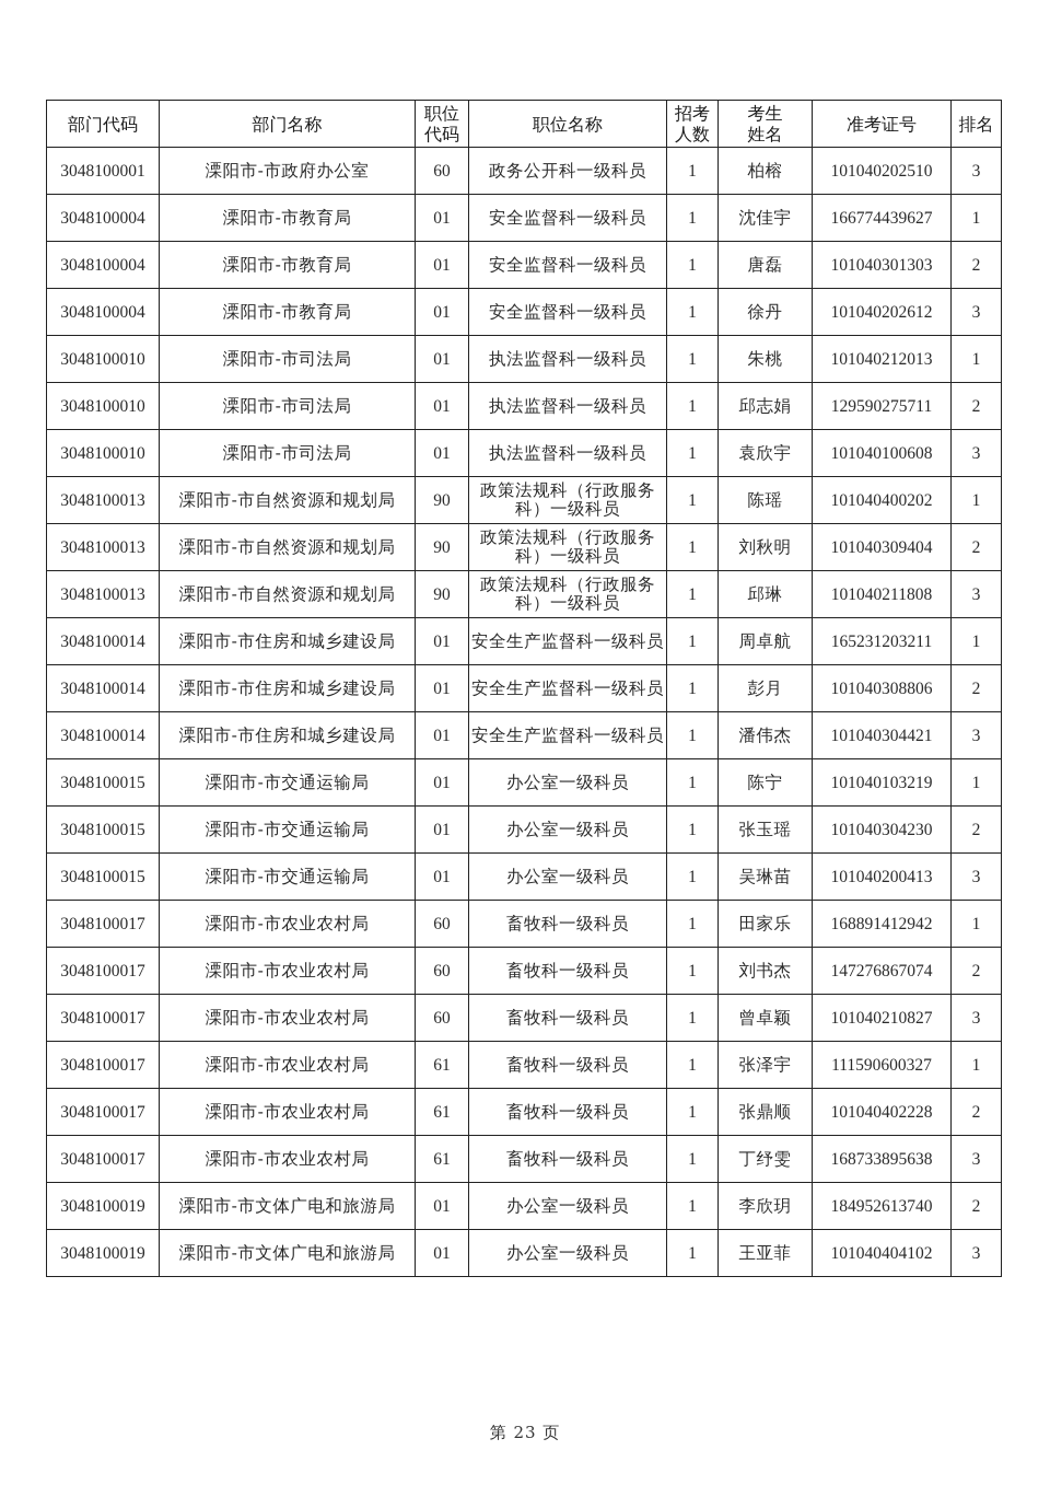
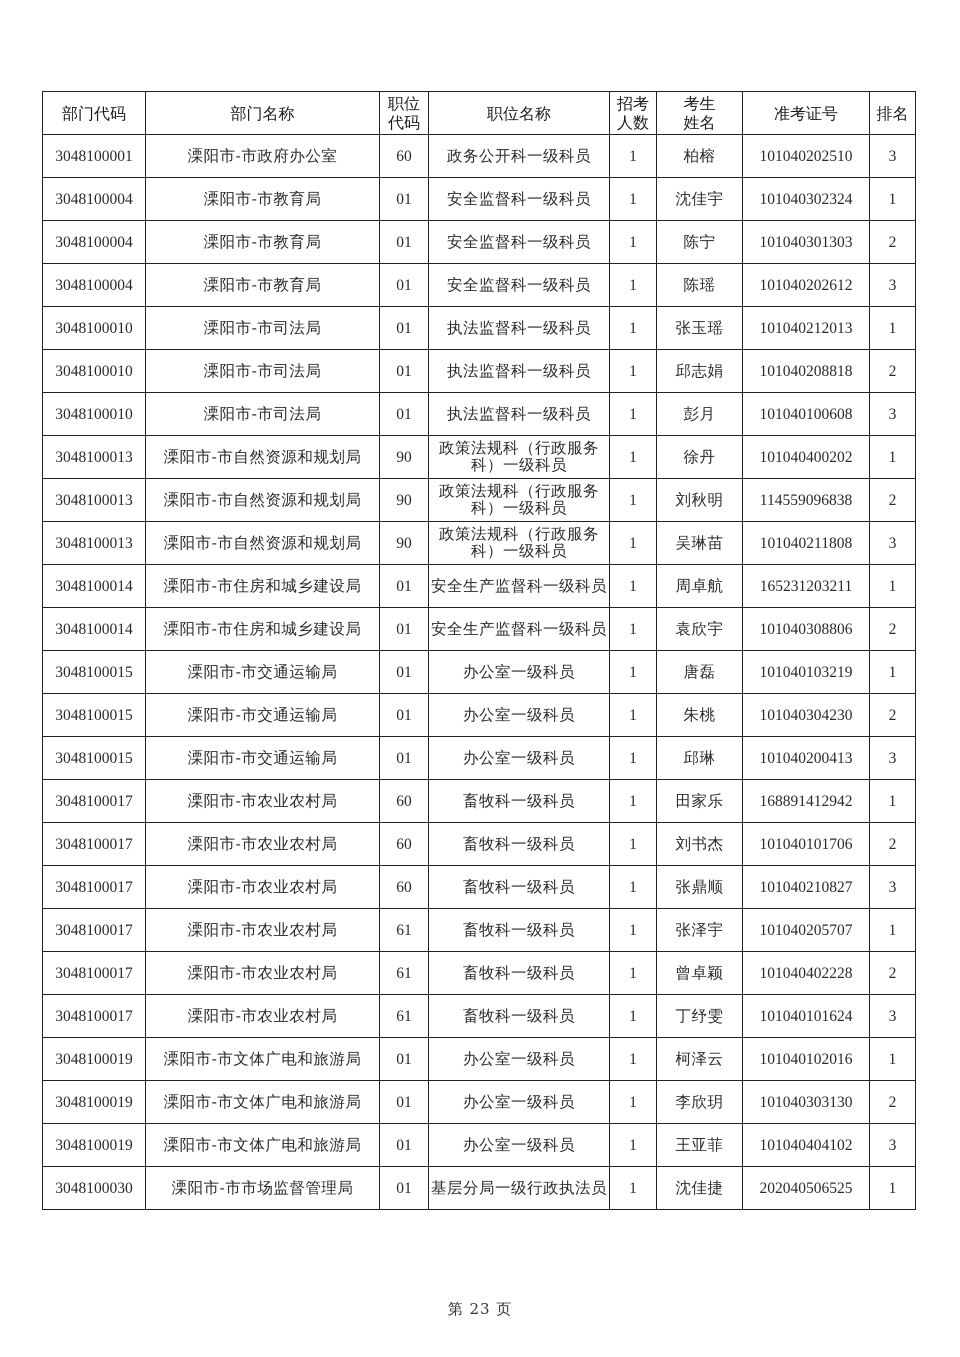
  部门代码	部门名称	职位代码	职位名称	招考人数	考生姓名	准考证号	排名
  3048100001	溧阳市-市政府办公室	60	政务公开科一级科员	1	柏榕	101040202510	3
- 3048100004	溧阳市-市教育局	01	安全监督科一级科员	1	沈佳宇	166774439627	1
+ 3048100004	溧阳市-市教育局	01	安全监督科一级科员	1	沈佳宇	101040302324	1
- 3048100004	溧阳市-市教育局	01	安全监督科一级科员	1	唐磊	101040301303	2
+ 3048100004	溧阳市-市教育局	01	安全监督科一级科员	1	陈宁	101040301303	2
- 3048100004	溧阳市-市教育局	01	安全监督科一级科员	1	徐丹	101040202612	3
+ 3048100004	溧阳市-市教育局	01	安全监督科一级科员	1	陈瑶	101040202612	3
- 3048100010	溧阳市-市司法局	01	执法监督科一级科员	1	朱桃	101040212013	1
+ 3048100010	溧阳市-市司法局	01	执法监督科一级科员	1	张玉瑶	101040212013	1
- 3048100010	溧阳市-市司法局	01	执法监督科一级科员	1	邱志娟	129590275711	2
+ 3048100010	溧阳市-市司法局	01	执法监督科一级科员	1	邱志娟	101040208818	2
- 3048100010	溧阳市-市司法局	01	执法监督科一级科员	1	袁欣宇	101040100608	3
+ 3048100010	溧阳市-市司法局	01	执法监督科一级科员	1	彭月	101040100608	3
- 3048100013	溧阳市-市自然资源和规划局	90	政策法规科（行政服务科）一级科员	1	陈瑶	101040400202	1
+ 3048100013	溧阳市-市自然资源和规划局	90	政策法规科（行政服务科）一级科员	1	徐丹	101040400202	1
- 3048100013	溧阳市-市自然资源和规划局	90	政策法规科（行政服务科）一级科员	1	刘秋明	101040309404	2
+ 3048100013	溧阳市-市自然资源和规划局	90	政策法规科（行政服务科）一级科员	1	刘秋明	114559096838	2
- 3048100013	溧阳市-市自然资源和规划局	90	政策法规科（行政服务科）一级科员	1	邱琳	101040211808	3
+ 3048100013	溧阳市-市自然资源和规划局	90	政策法规科（行政服务科）一级科员	1	吴琳苗	101040211808	3
  3048100014	溧阳市-市住房和城乡建设局	01	安全生产监督科一级科员	1	周卓航	165231203211	1
- 3048100014	溧阳市-市住房和城乡建设局	01	安全生产监督科一级科员	1	彭月	101040308806	2
+ 3048100014	溧阳市-市住房和城乡建设局	01	安全生产监督科一级科员	1	袁欣宇	101040308806	2
- 3048100014	溧阳市-市住房和城乡建设局	01	安全生产监督科一级科员	1	潘伟杰	101040304421	3
- 3048100015	溧阳市-市交通运输局	01	办公室一级科员	1	陈宁	101040103219	1
+ 3048100015	溧阳市-市交通运输局	01	办公室一级科员	1	唐磊	101040103219	1
- 3048100015	溧阳市-市交通运输局	01	办公室一级科员	1	张玉瑶	101040304230	2
+ 3048100015	溧阳市-市交通运输局	01	办公室一级科员	1	朱桃	101040304230	2
- 3048100015	溧阳市-市交通运输局	01	办公室一级科员	1	吴琳苗	101040200413	3
+ 3048100015	溧阳市-市交通运输局	01	办公室一级科员	1	邱琳	101040200413	3
  3048100017	溧阳市-市农业农村局	60	畜牧科一级科员	1	田家乐	168891412942	1
- 3048100017	溧阳市-市农业农村局	60	畜牧科一级科员	1	刘书杰	147276867074	2
+ 3048100017	溧阳市-市农业农村局	60	畜牧科一级科员	1	刘书杰	101040101706	2
- 3048100017	溧阳市-市农业农村局	60	畜牧科一级科员	1	曾卓颖	101040210827	3
+ 3048100017	溧阳市-市农业农村局	60	畜牧科一级科员	1	张鼎顺	101040210827	3
- 3048100017	溧阳市-市农业农村局	61	畜牧科一级科员	1	张泽宇	111590600327	1
+ 3048100017	溧阳市-市农业农村局	61	畜牧科一级科员	1	张泽宇	101040205707	1
- 3048100017	溧阳市-市农业农村局	61	畜牧科一级科员	1	张鼎顺	101040402228	2
+ 3048100017	溧阳市-市农业农村局	61	畜牧科一级科员	1	曾卓颖	101040402228	2
- 3048100017	溧阳市-市农业农村局	61	畜牧科一级科员	1	丁纾雯	168733895638	3
+ 3048100017	溧阳市-市农业农村局	61	畜牧科一级科员	1	丁纾雯	101040101624	3
+ 3048100019	溧阳市-市文体广电和旅游局	01	办公室一级科员	1	柯泽云	101040102016	1
- 3048100019	溧阳市-市文体广电和旅游局	01	办公室一级科员	1	李欣玥	184952613740	2
+ 3048100019	溧阳市-市文体广电和旅游局	01	办公室一级科员	1	李欣玥	101040303130	2
  3048100019	溧阳市-市文体广电和旅游局	01	办公室一级科员	1	王亚菲	101040404102	3
+ 3048100030	溧阳市-市市场监督管理局	01	基层分局一级行政执法员	1	沈佳捷	202040506525	1
  第 23 页
